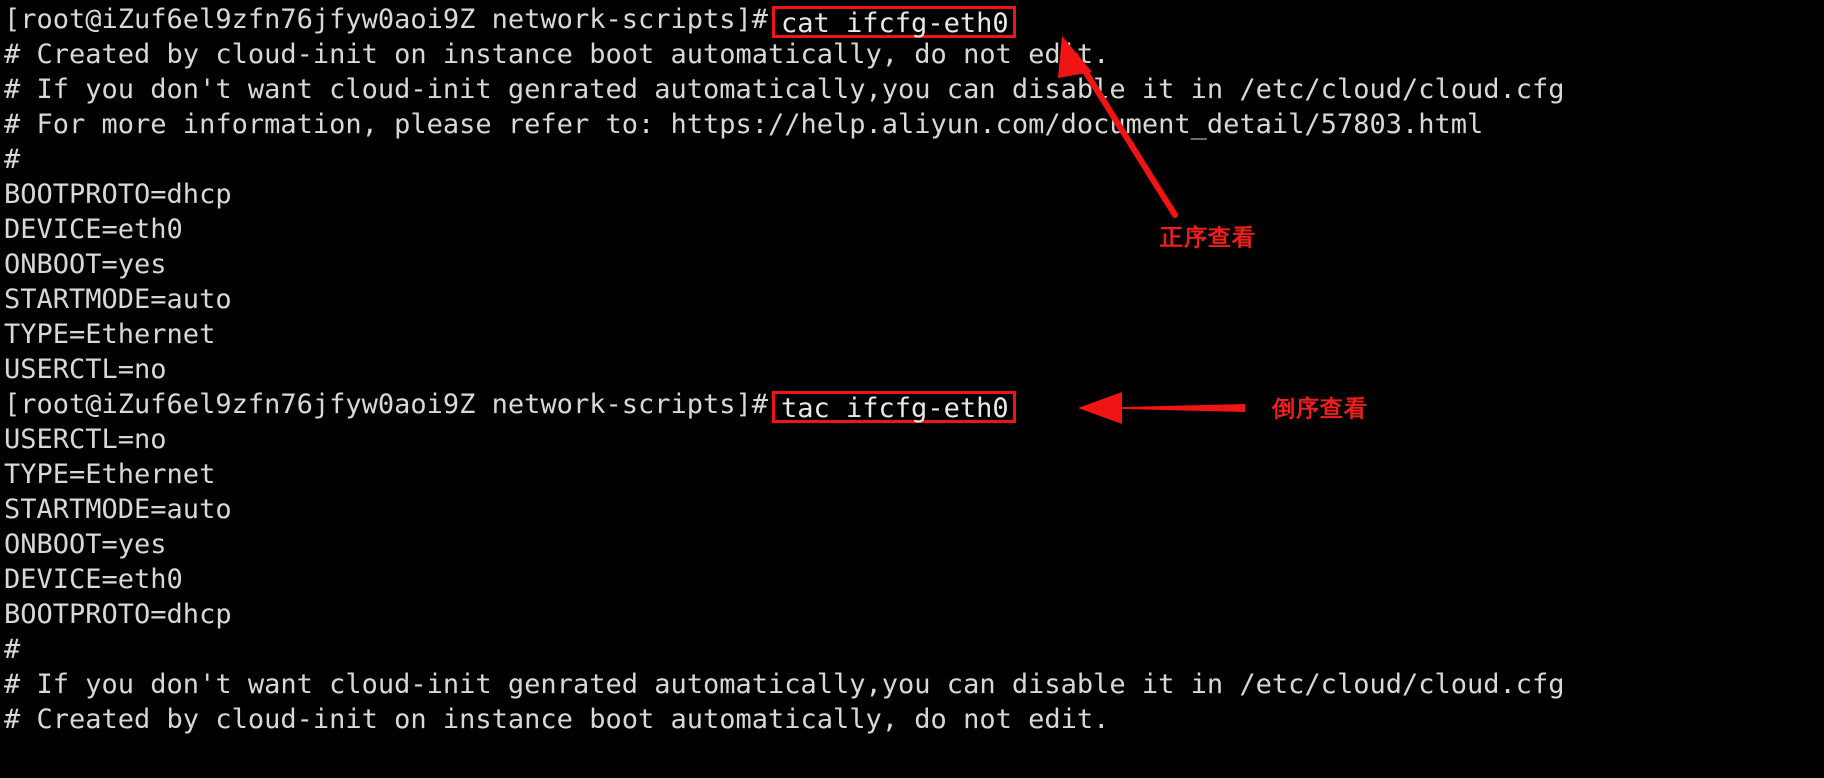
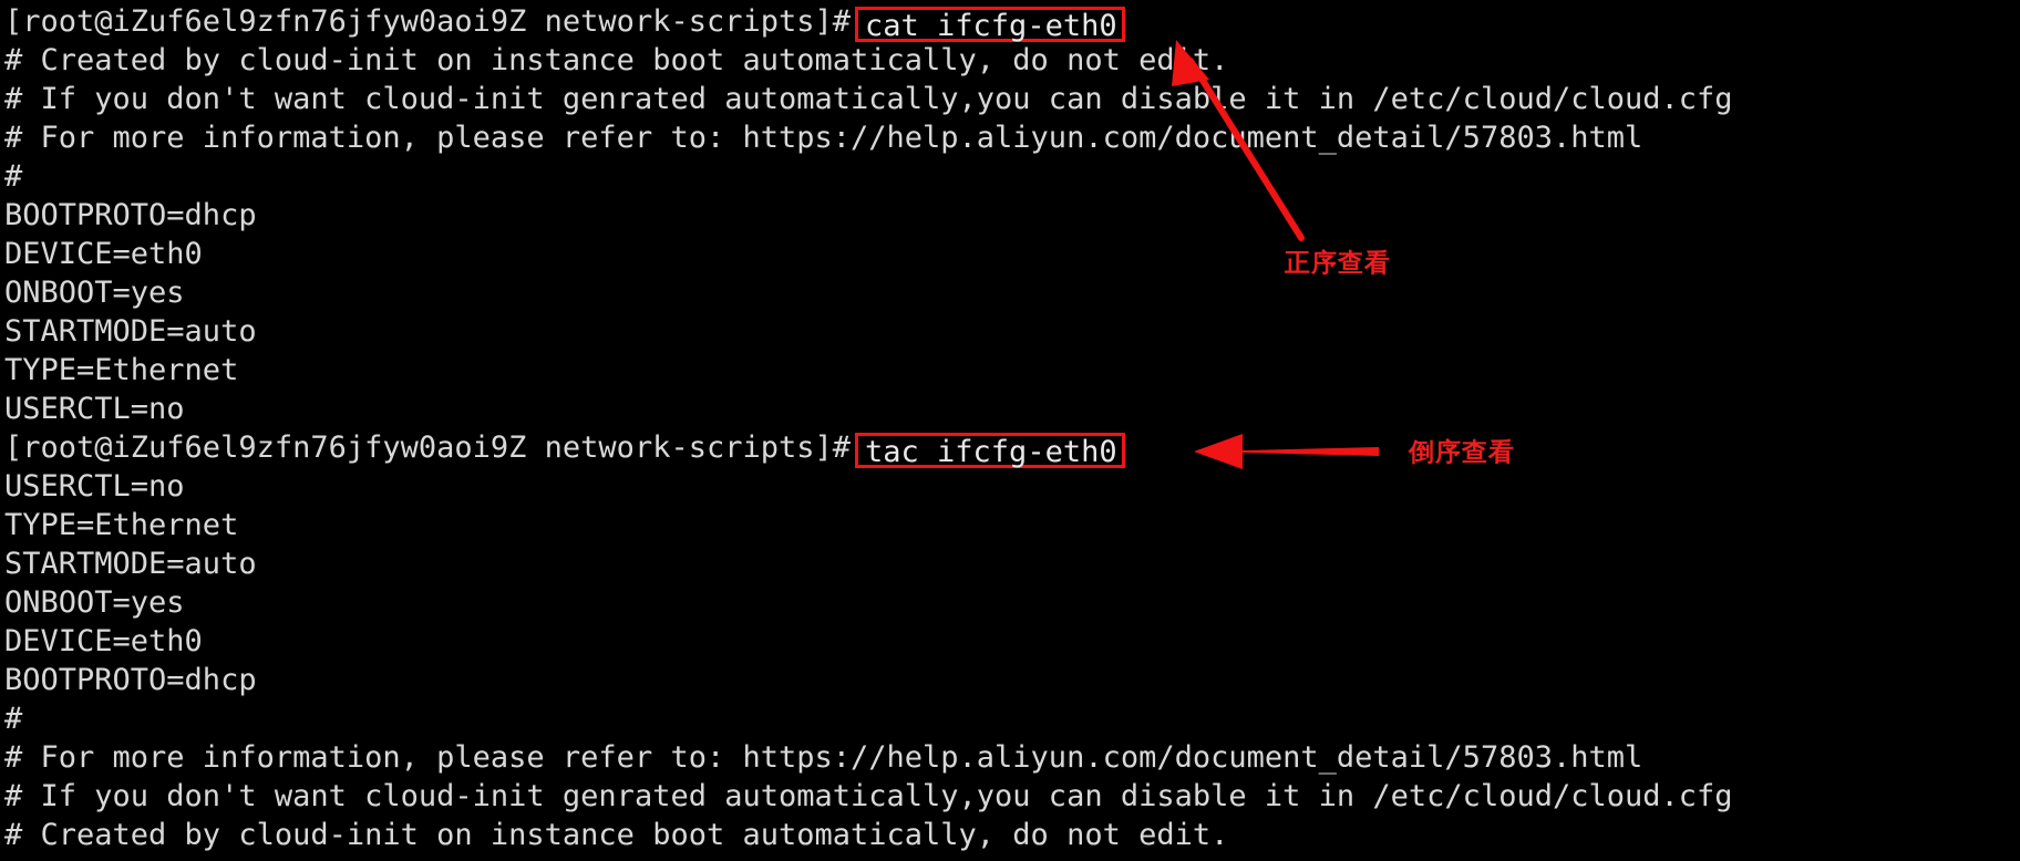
  [root@iZuf6el9zfn76jfyw0aoi9Z network-scripts]# cat ifcfg-eth0
  # Created by cloud-init on instance boot automatically, do not edt.
  # If you don't want cloud-init genrated automatically,you can disable it in /etc/cloud/cloud.cfg
  # For more information, please refer to: https://help.aliyun.com/docment_detail/57803.html
  #
  BOOTPROTO=dhcp
  DEVICE=eth0
  ONBOOT=yes
  STARTMODE=auto
  TYPE=Ethernet
  USERCTL=no
  [root@iZuf6el9zfn76jfyw0aoi9Z network-scripts]# tac ifcfg-eth0
  USERCTL=no
  TYPE=Ethernet
  STARTMODE=auto
  ONBOOT=yes
  DEVICE=eth0
  BOOTPROTO=dhcp
  #
+ # For more information, please refer to: https://help.aliyun.com/document_detail/57803.html
  # If you don't want cloud-init genrated automatically,you can disable it in /etc/cloud/cloud.cfg
  # Created by cloud-init on instance boot automatically, do not edit.
  正序查看
  倒序查看
